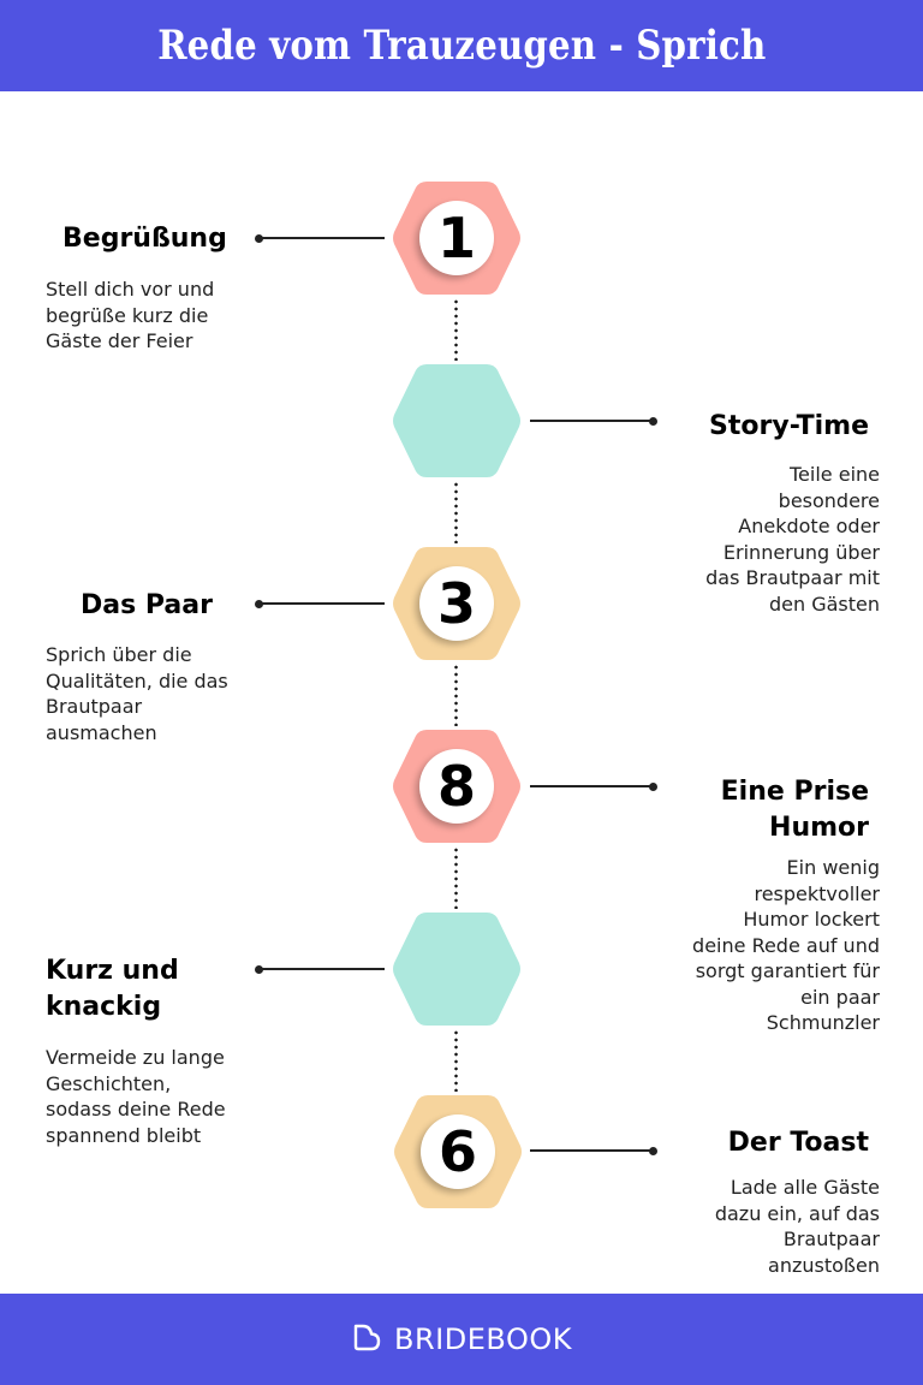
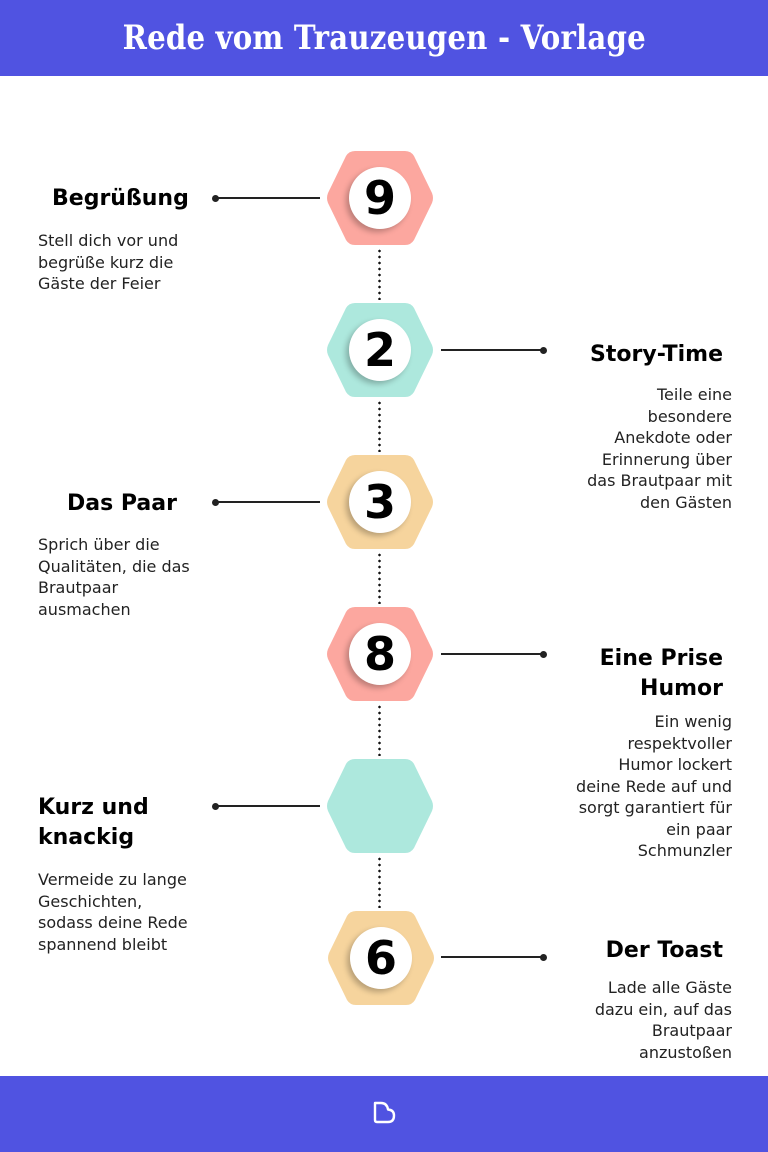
- Rede vom Trauzeugen - Sprich
+ Rede vom Trauzeugen - Vorlage
- 1
+ 9
  Begrüßung
  Stell dich vor und
  begrüße kurz die
  Gäste der Feier
+ 2
  Story-Time
  Teile eine
  besondere
  Anekdote oder
  Erinnerung über
  das Brautpaar mit
  den Gästen
  3
  Das Paar
  Sprich über die
  Qualitäten, die das
  Brautpaar
  ausmachen
  8
  Eine Prise
  Humor
  Ein wenig
  respektvoller
  Humor lockert
  deine Rede auf und
  sorgt garantiert für
  ein paar
  Schmunzler
  Kurz und
  knackig
  Vermeide zu lange
  Geschichten,
  sodass deine Rede
  spannend bleibt
  6
  Der Toast
  Lade alle Gäste
  dazu ein, auf das
  Brautpaar
  anzustoßen
- BRIDEBOOK
